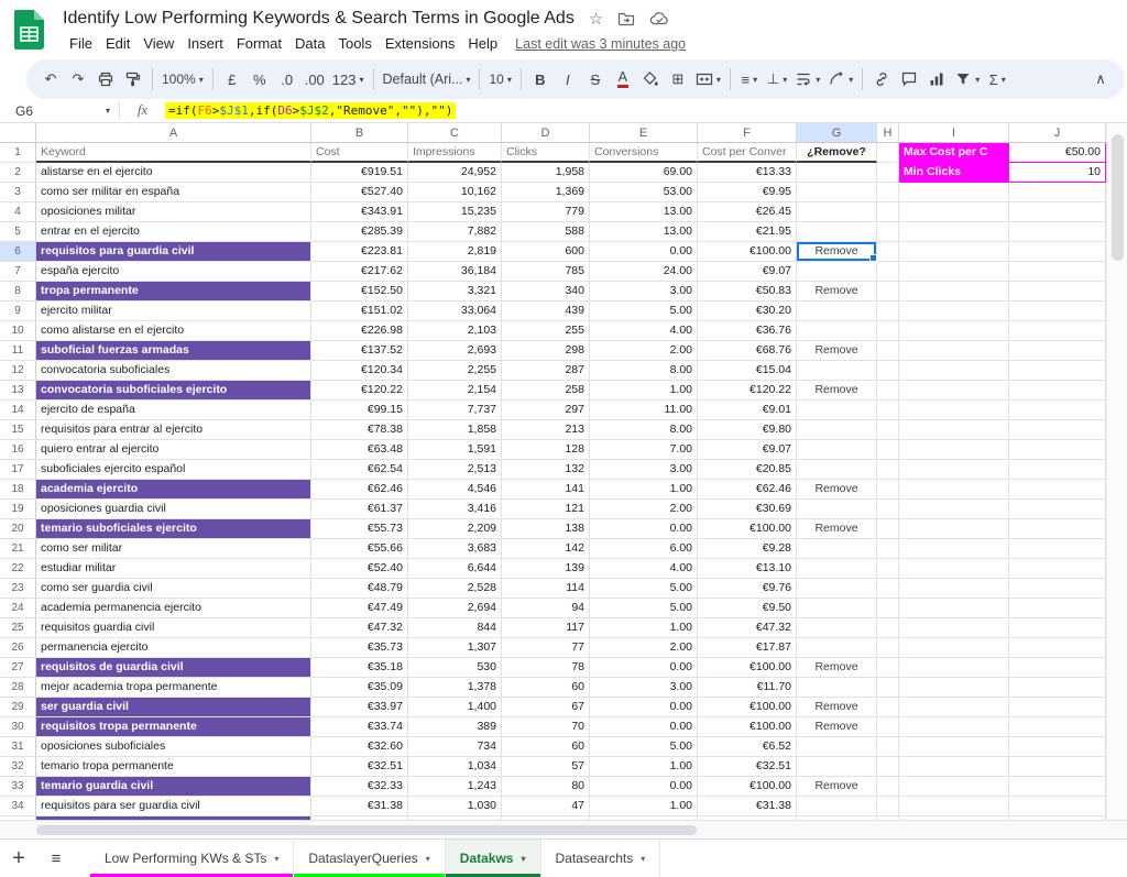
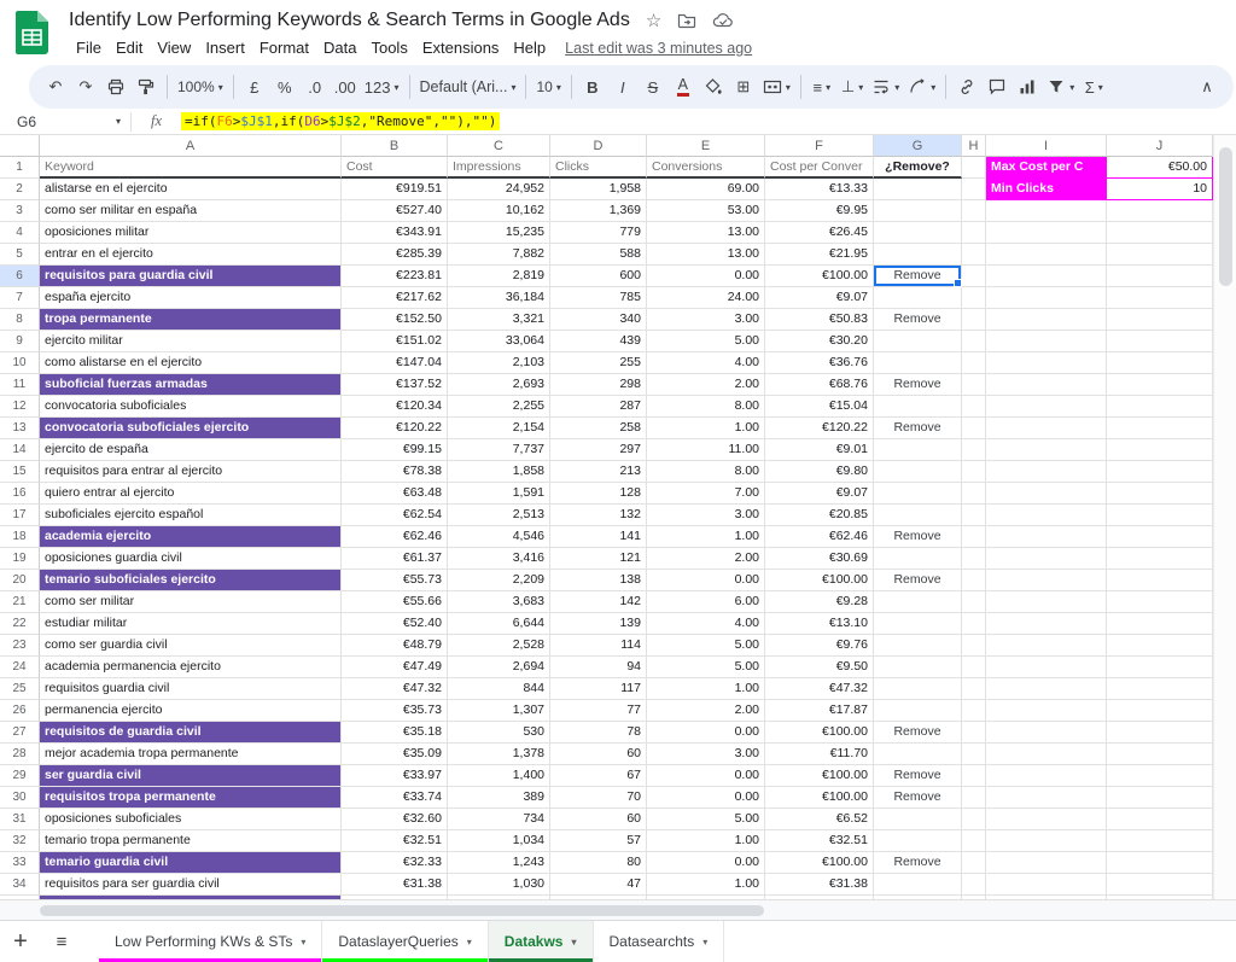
  Identify Low Performing Keywords & Search Terms in Google Ads
  ☆
  File
  Edit
  View
  Insert
  Format
  Data
  Tools
  Extensions
  Help
  Last edit was 3 minutes ago
  ↶
  ↷
  100%
  ▾
  £
  %
  .0
  .00
  123
  ▾
  Default (Ari...
  ▾
  10
  ▾
  B
  I
  S
  A
  ⊞
  ▾
  ≡
  ▾
  ⊥
  ▾
  ▾
  ▾
  ▾
  Σ
  ▾
  ∧
  G6
  ▾
  fx
  =if(F6>$J$1,if(D6>$J$2,"Remove",""),"")
  A
  B
  C
  D
  E
  F
  G
  H
  I
  J
  1
  Keyword
  Cost
  Impressions
  Clicks
  Conversions
  Cost per Conver
  ¿Remove?
  Max Cost per C
  €50.00
  2
  alistarse en el ejercito
  €919.51
  24,952
  1,958
  69.00
  €13.33
  Min Clicks
  10
  3
  como ser militar en españa
  €527.40
  10,162
  1,369
  53.00
  €9.95
  4
  oposiciones militar
  €343.91
  15,235
  779
  13.00
  €26.45
  5
  entrar en el ejercito
  €285.39
  7,882
  588
  13.00
  €21.95
  6
  requisitos para guardia civil
  €223.81
  2,819
  600
  0.00
  €100.00
  Remove
  7
  españa ejercito
  €217.62
  36,184
  785
  24.00
  €9.07
  8
  tropa permanente
  €152.50
  3,321
  340
  3.00
  €50.83
  Remove
  9
  ejercito militar
  €151.02
  33,064
  439
  5.00
  €30.20
  10
  como alistarse en el ejercito
- €226.98
+ €147.04
  2,103
  255
  4.00
  €36.76
  11
  suboficial fuerzas armadas
  €137.52
  2,693
  298
  2.00
  €68.76
  Remove
  12
  convocatoria suboficiales
  €120.34
  2,255
  287
  8.00
  €15.04
  13
  convocatoria suboficiales ejercito
  €120.22
  2,154
  258
  1.00
  €120.22
  Remove
  14
  ejercito de españa
  €99.15
  7,737
  297
  11.00
  €9.01
  15
  requisitos para entrar al ejercito
  €78.38
  1,858
  213
  8.00
  €9.80
  16
  quiero entrar al ejercito
  €63.48
  1,591
  128
  7.00
  €9.07
  17
  suboficiales ejercito español
  €62.54
  2,513
  132
  3.00
  €20.85
  18
  academia ejercito
  €62.46
  4,546
  141
  1.00
  €62.46
  Remove
  19
  oposiciones guardia civil
  €61.37
  3,416
  121
  2.00
  €30.69
  20
  temario suboficiales ejercito
  €55.73
  2,209
  138
  0.00
  €100.00
  Remove
  21
  como ser militar
  €55.66
  3,683
  142
  6.00
  €9.28
  22
  estudiar militar
  €52.40
  6,644
  139
  4.00
  €13.10
  23
  como ser guardia civil
  €48.79
  2,528
  114
  5.00
  €9.76
  24
  academia permanencia ejercito
  €47.49
  2,694
  94
  5.00
  €9.50
  25
  requisitos guardia civil
  €47.32
  844
  117
  1.00
  €47.32
  26
  permanencia ejercito
  €35.73
  1,307
  77
  2.00
  €17.87
  27
  requisitos de guardia civil
  €35.18
  530
  78
  0.00
  €100.00
  Remove
  28
  mejor academia tropa permanente
  €35.09
  1,378
  60
  3.00
  €11.70
  29
  ser guardia civil
  €33.97
  1,400
  67
  0.00
  €100.00
  Remove
  30
  requisitos tropa permanente
  €33.74
  389
  70
  0.00
  €100.00
  Remove
  31
  oposiciones suboficiales
  €32.60
  734
  60
  5.00
  €6.52
  32
  temario tropa permanente
  €32.51
  1,034
  57
  1.00
  €32.51
  33
  temario guardia civil
  €32.33
  1,243
  80
  0.00
  €100.00
  Remove
  34
  requisitos para ser guardia civil
  €31.38
  1,030
  47
  1.00
  €31.38
  +
  ≡
  Low Performing KWs & STs
  ▾
  DataslayerQueries
  ▾
  Datakws
  ▾
  Datasearchts
  ▾
